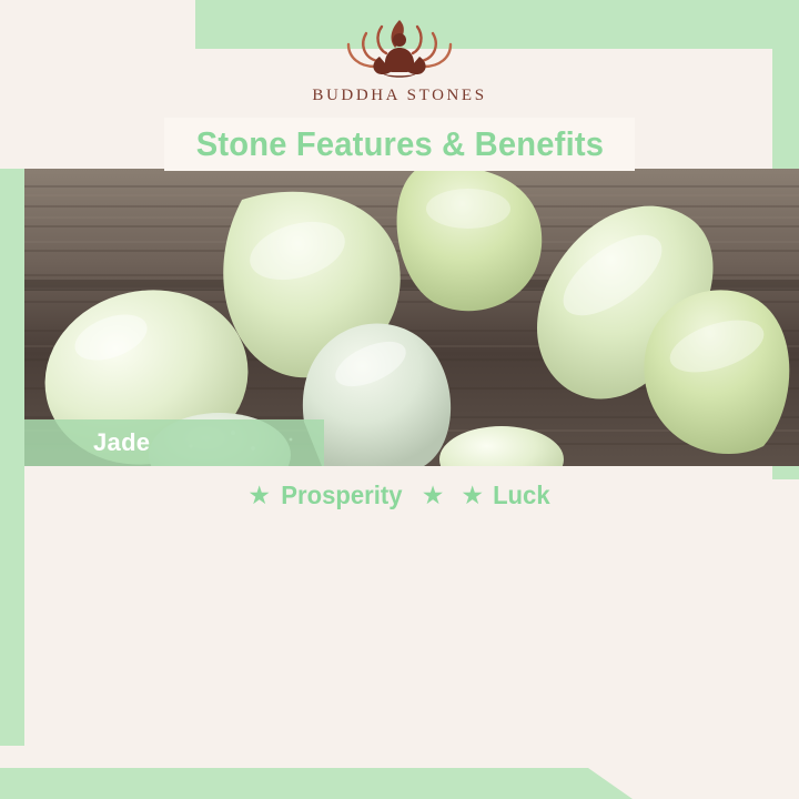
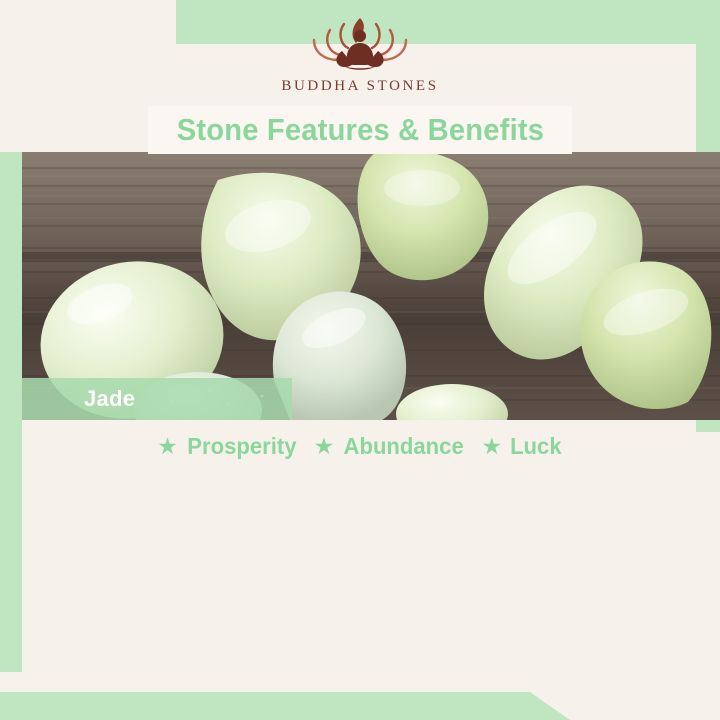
  BUDDHA STONES
  Stone Features & Benefits
  Jade
  ★
  Prosperity
  ★
+ Abundance
  ★
  Luck
